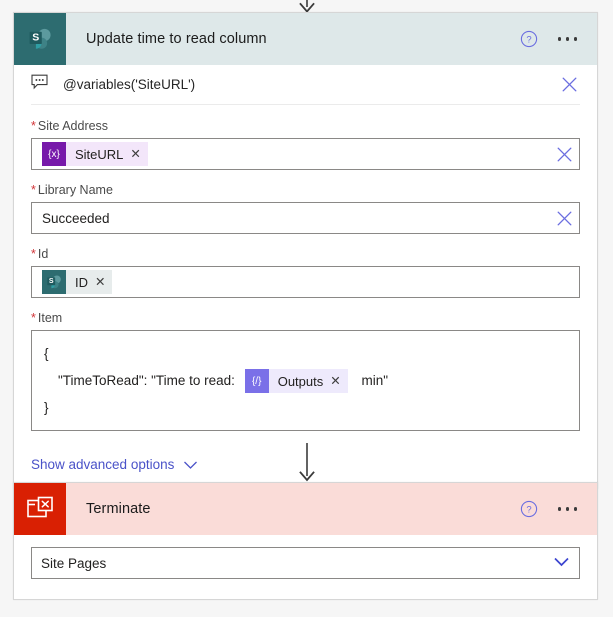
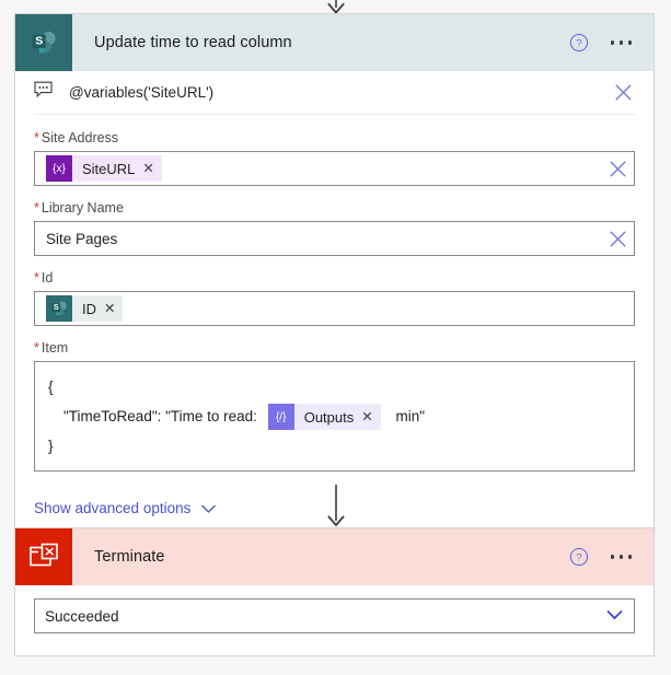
  S
  Update time to read column
  ?
  @variables('SiteURL')
  * Site Address
  {x}
  SiteURL
  ✕
  * Library Name
- Succeeded
+ Site Pages
  * Id
  ID
  ✕
  * Item
  {
  "TimeToRead": "Time to read:
  {/}
  Outputs
  ✕
  min"
  }
  Show advanced options
  Terminate
  ?
- Site Pages
+ Succeeded
